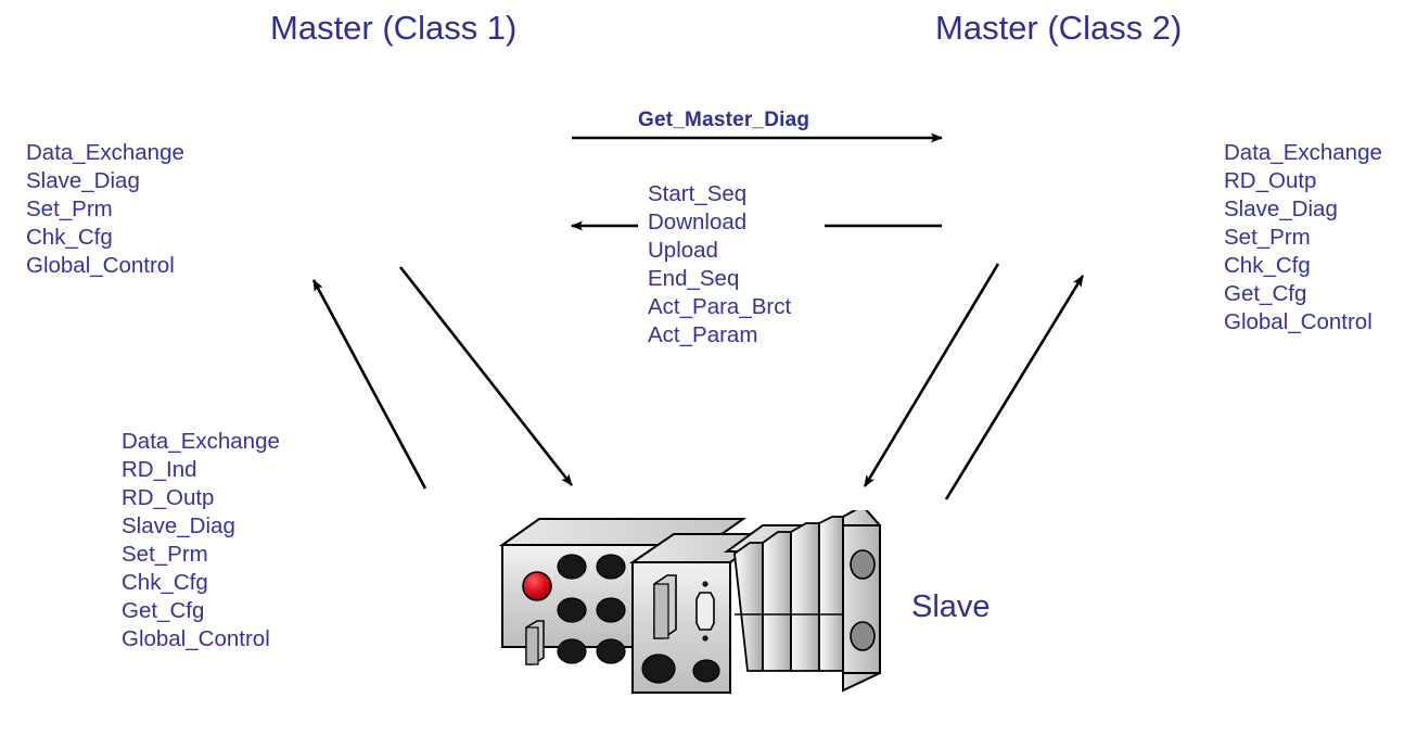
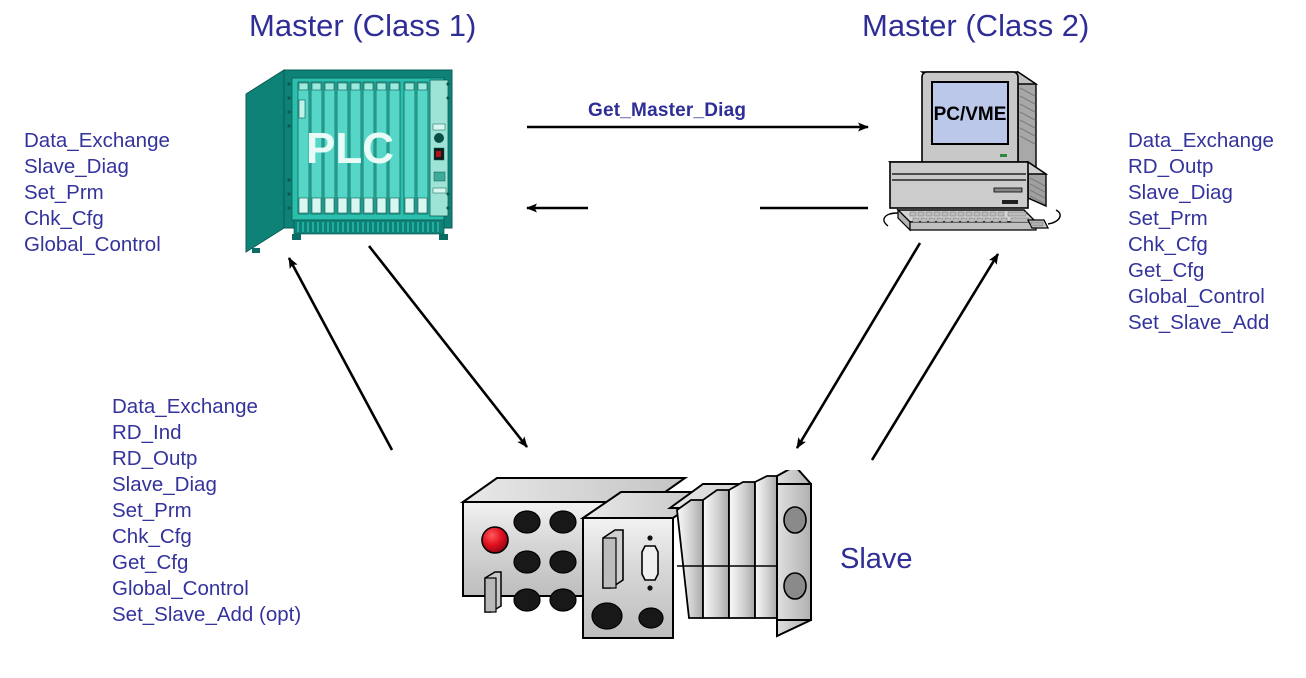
  Master (Class 1)
  Master (Class 2)
+ PLC
+ PC/VME
  Slave
  Get_Master_Diag
- Start_Seq
- Download
- Upload
- End_Seq
- Act_Para_Brct
- Act_Param
  Data_Exchange
  Slave_Diag
  Set_Prm
  Chk_Cfg
  Global_Control
  Data_Exchange
  RD_Outp
  Slave_Diag
  Set_Prm
  Chk_Cfg
  Get_Cfg
  Global_Control
+ Set_Slave_Add
  Data_Exchange
  RD_Ind
  RD_Outp
  Slave_Diag
  Set_Prm
  Chk_Cfg
  Get_Cfg
  Global_Control
+ Set_Slave_Add (opt)
